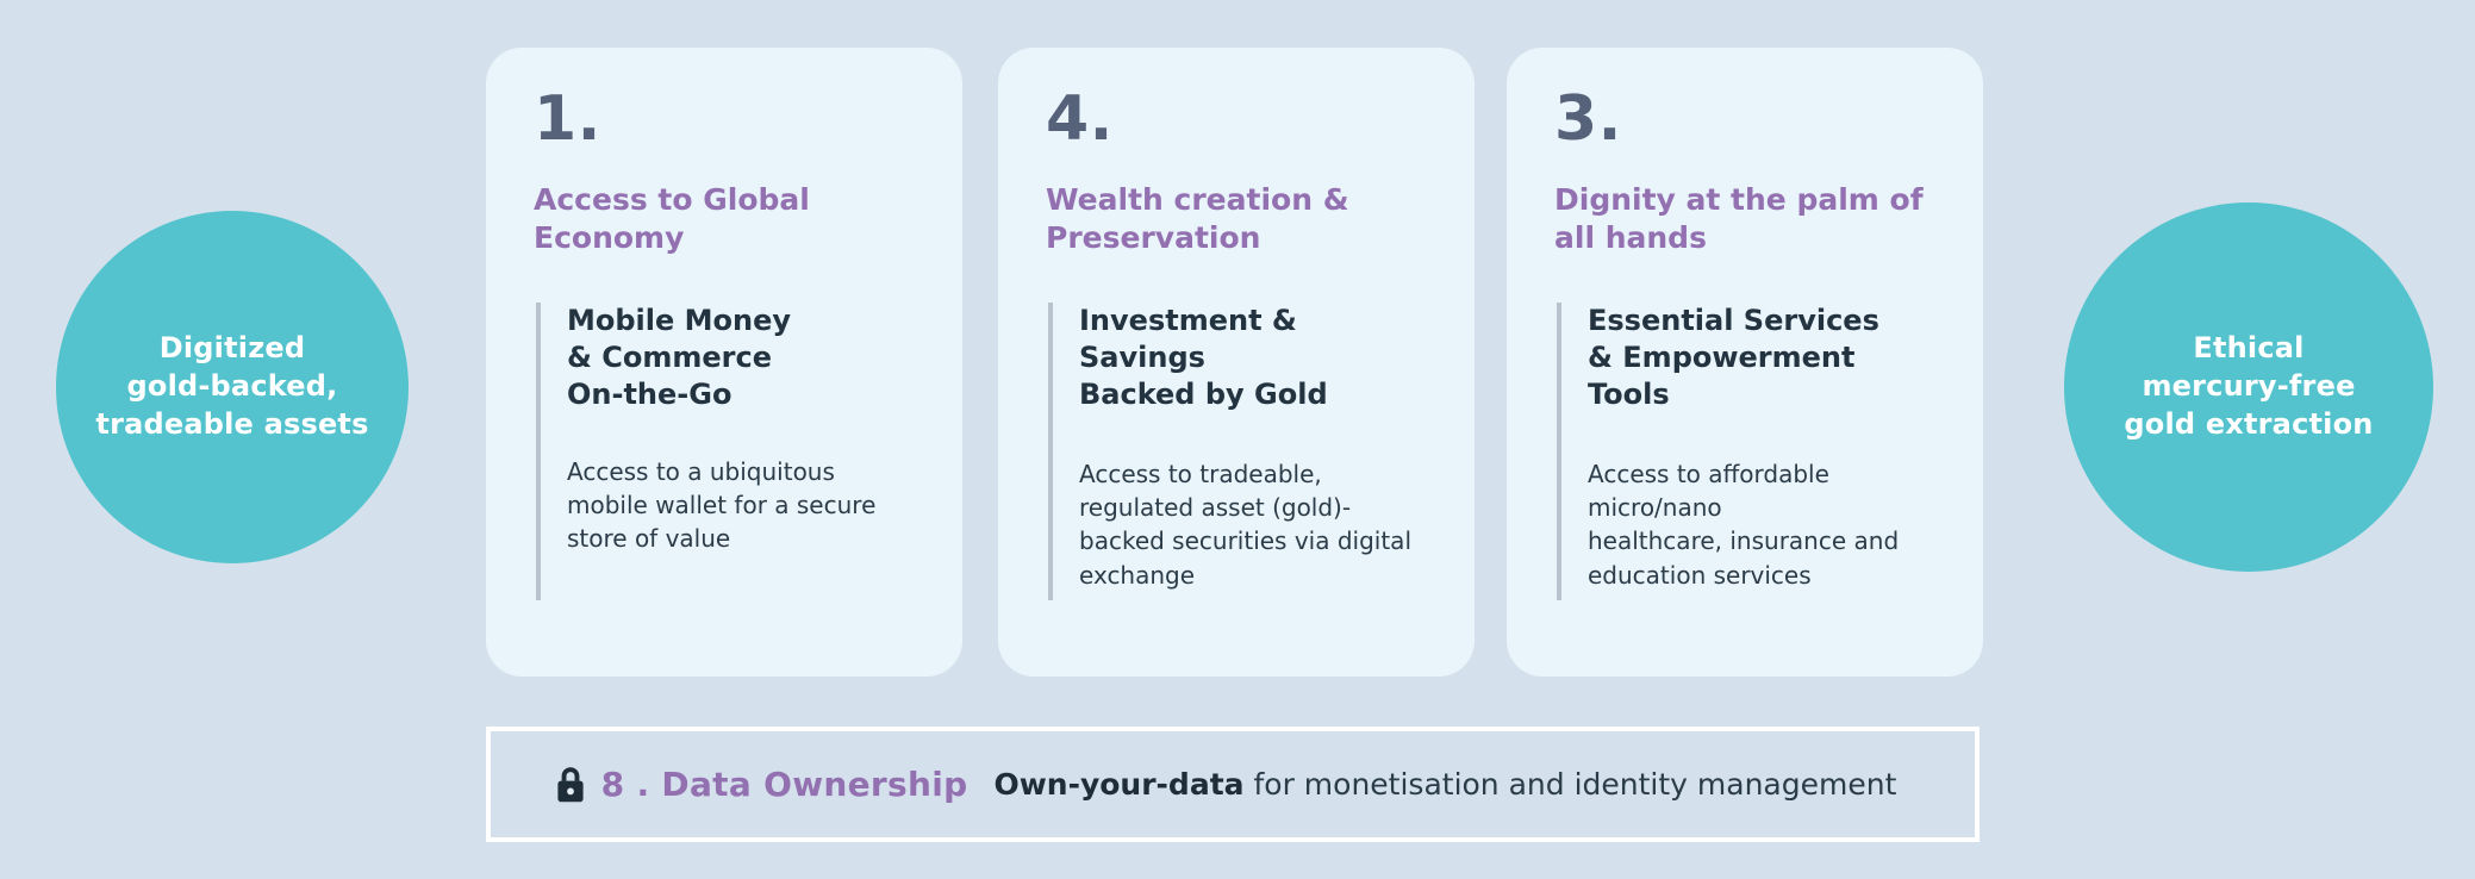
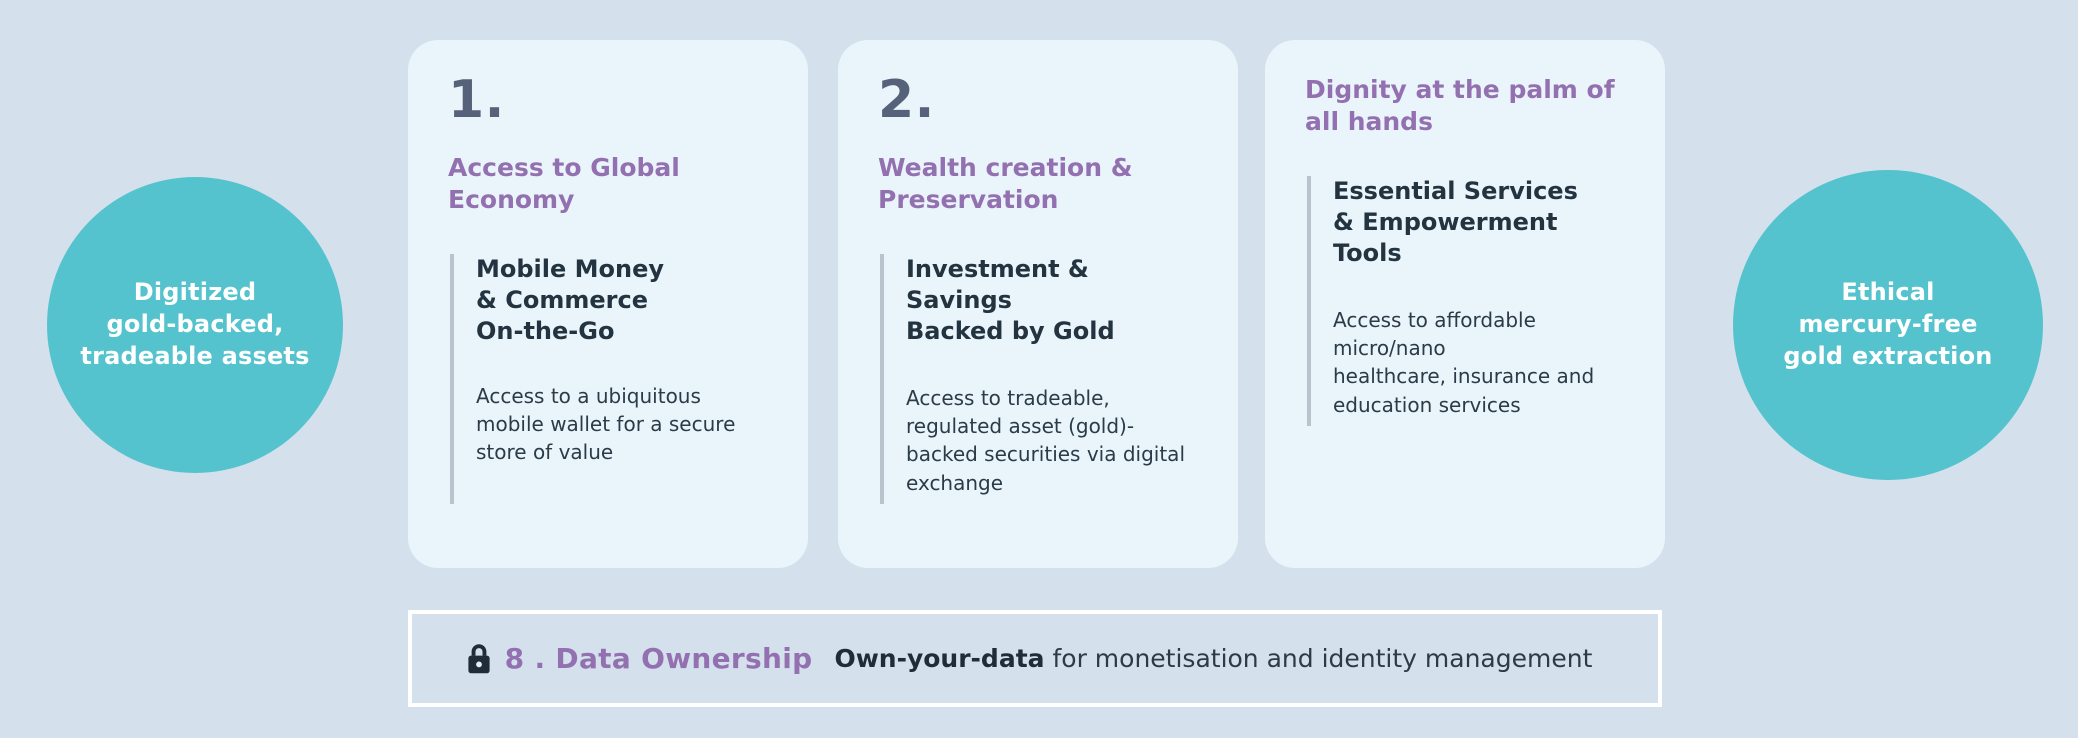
  Digitized
  gold-backed,
  tradeable assets
  1.
  Access to Global
  Economy
  Mobile Money
  & Commerce
  On-the-Go
  Access to a ubiquitous
  mobile wallet for a secure
  store of value
- 4.
+ 2.
  Wealth creation &
  Preservation
  Investment & Savings
  Backed by Gold
  Access to tradeable,
  regulated asset (gold)-
  backed securities via digital
  exchange
- 3.
  Dignity at the palm of
  all hands
  Essential Services
  & Empowerment Tools
  Access to affordable micro/nano
  healthcare, insurance and
  education services
  Ethical
  mercury-free
  gold extraction
  8 . Data Ownership
  Own-your-data
  for monetisation and identity management
